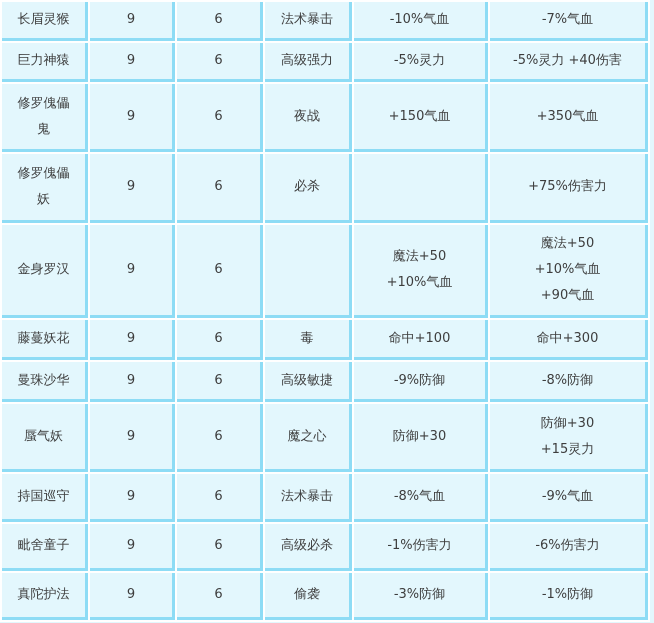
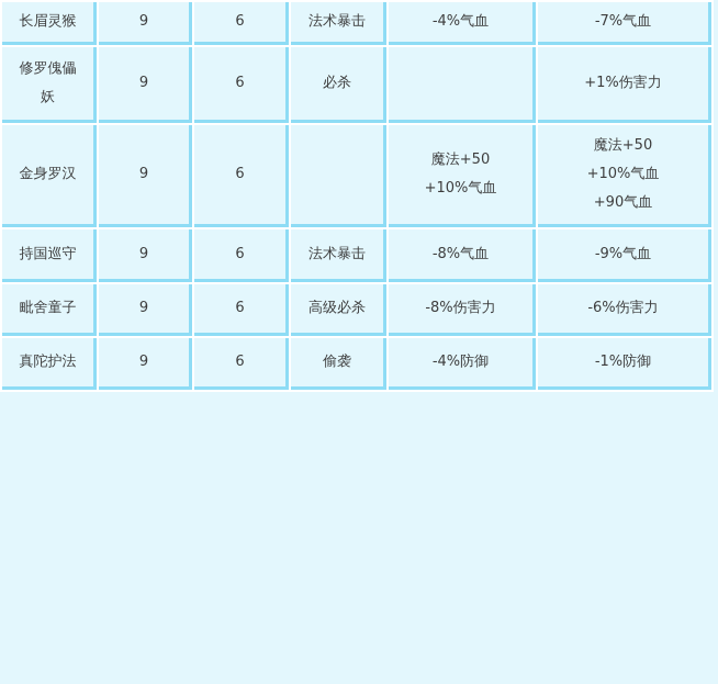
- 长眉灵猴	9	6	法术暴击	-10%气血	-7%气血
+ 长眉灵猴	9	6	法术暴击	-4%气血	-7%气血
- 巨力神猿	9	6	高级强力	-5%灵力	-5%灵力 +40伤害
- 修罗傀儡鬼	9	6	夜战	+150气血	+350气血
- 修罗傀儡妖	9	6	必杀		+75%伤害力
+ 修罗傀儡妖	9	6	必杀		+1%伤害力
  金身罗汉	9	6		魔法+50+10%气血	魔法+50+10%气血+90气血
- 藤蔓妖花	9	6	毒	命中+100	命中+300
- 曼珠沙华	9	6	高级敏捷	-9%防御	-8%防御
- 蜃气妖	9	6	魔之心	防御+30	防御+30+15灵力
  持国巡守	9	6	法术暴击	-8%气血	-9%气血
- 毗舍童子	9	6	高级必杀	-1%伤害力	-6%伤害力
+ 毗舍童子	9	6	高级必杀	-8%伤害力	-6%伤害力
- 真陀护法	9	6	偷袭	-3%防御	-1%防御
+ 真陀护法	9	6	偷袭	-4%防御	-1%防御
